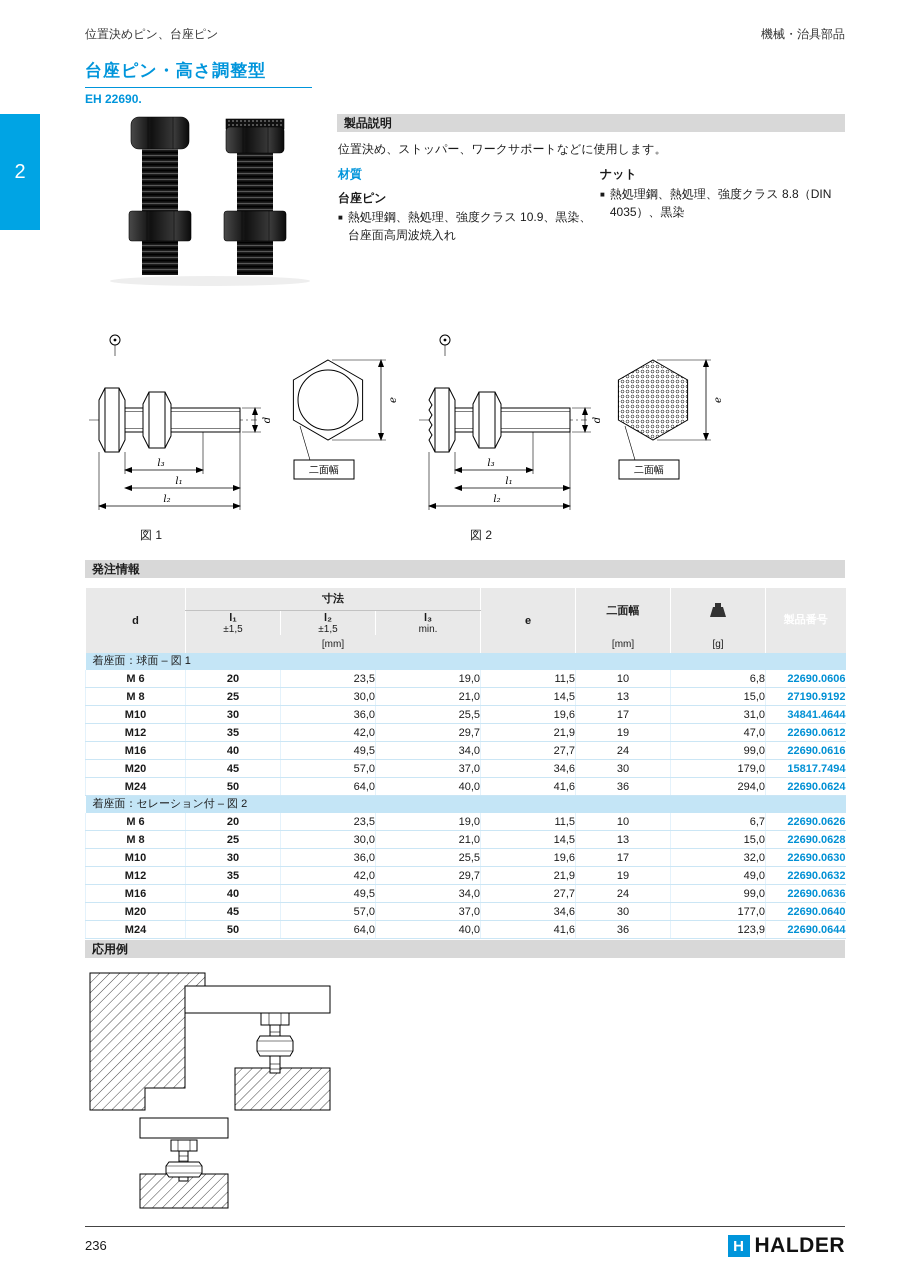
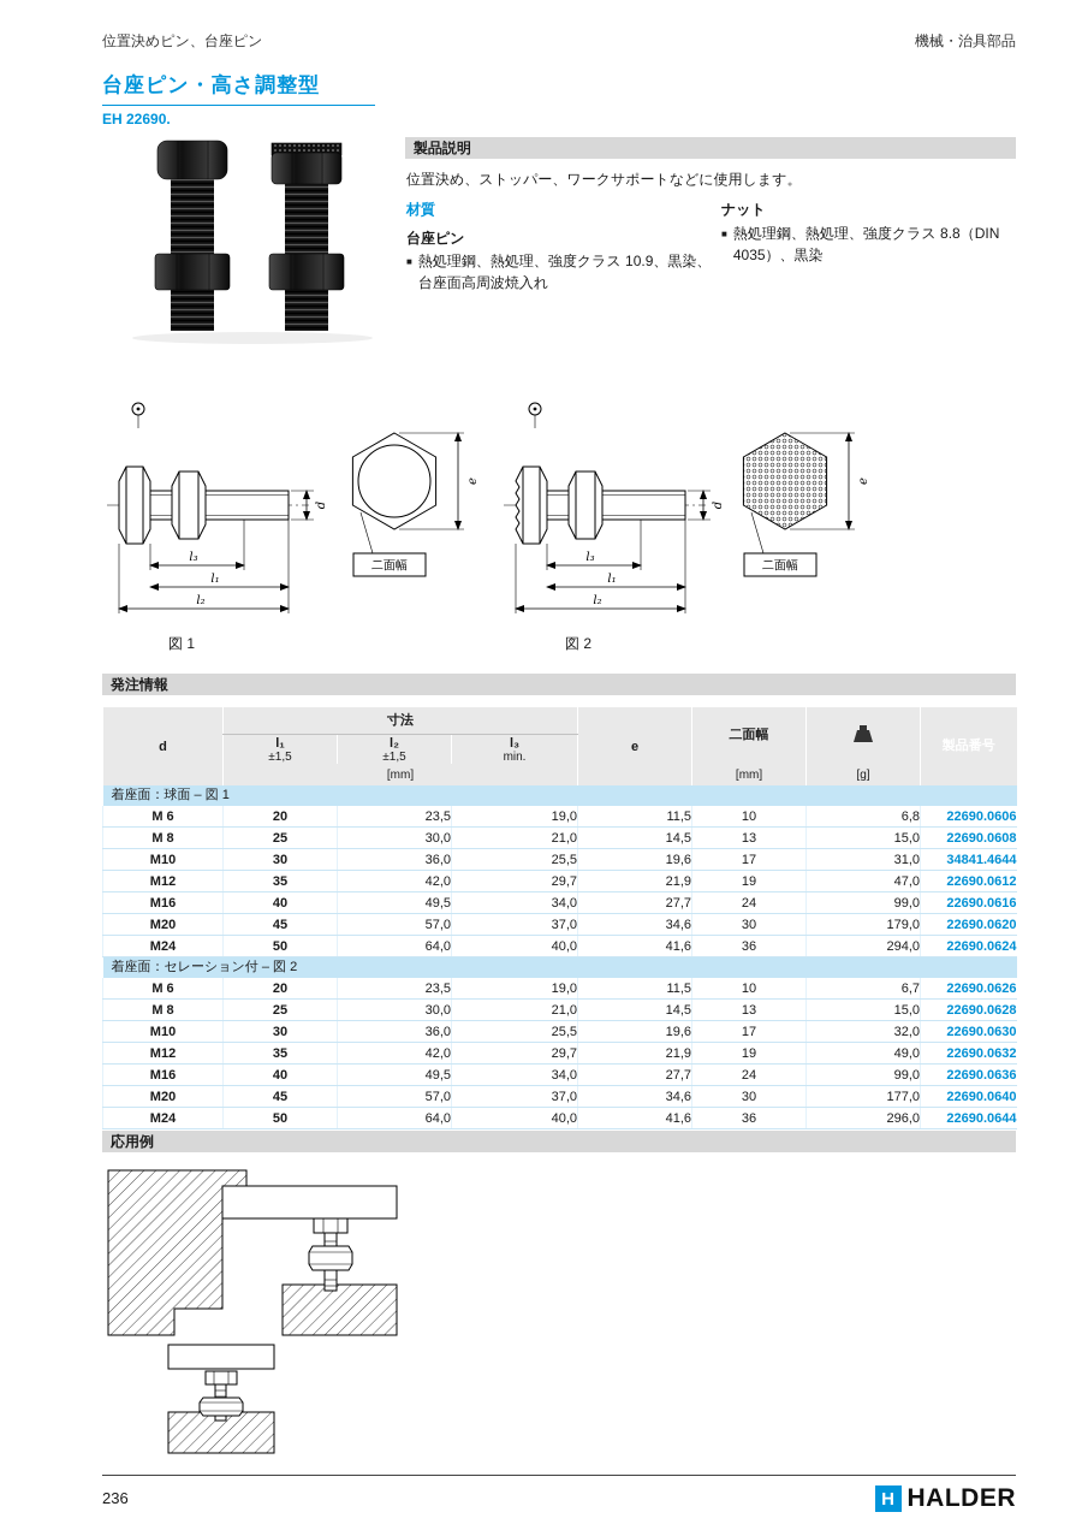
  位置決めピン、台座ピン
  機械・治具部品
  台座ピン・高さ調整型
  EH 22690.
- 2
  製品説明
  位置決め、ストッパー、ワークサポートなどに使用します。
  材質
  台座ピン
  ■
  熱処理鋼、熱処理、強度クラス 10.9、黒染、台座面高周波焼入れ
  ナット
  ■
  熱処理鋼、熱処理、強度クラス 8.8（DIN 4035）、黒染
  l₃
  l₁
  l₂
  二面幅
  l₃
  l₁
  l₂
  二面幅
  図 1
  図 2
  発注情報
  l₁±1,5	l₂±1,5	l₃min.
  [mm]	[mm]	[g]
  着座面：球面 – 図 1
  M 6	20	23,5	19,0	11,5	10	6,8	22690.0606
- M 8	25	30,0	21,0	14,5	13	15,0	27190.9192
+ M 8	25	30,0	21,0	14,5	13	15,0	22690.0608
  M10	30	36,0	25,5	19,6	17	31,0	34841.4644
  M12	35	42,0	29,7	21,9	19	47,0	22690.0612
  M16	40	49,5	34,0	27,7	24	99,0	22690.0616
- M20	45	57,0	37,0	34,6	30	179,0	15817.7494
+ M20	45	57,0	37,0	34,6	30	179,0	22690.0620
  M24	50	64,0	40,0	41,6	36	294,0	22690.0624
  着座面：セレーション付 – 図 2
  M 6	20	23,5	19,0	11,5	10	6,7	22690.0626
  M 8	25	30,0	21,0	14,5	13	15,0	22690.0628
  M10	30	36,0	25,5	19,6	17	32,0	22690.0630
  M12	35	42,0	29,7	21,9	19	49,0	22690.0632
  M16	40	49,5	34,0	27,7	24	99,0	22690.0636
  M20	45	57,0	37,0	34,6	30	177,0	22690.0640
- M24	50	64,0	40,0	41,6	36	123,9	22690.0644
+ M24	50	64,0	40,0	41,6	36	296,0	22690.0644
  応用例
  236
  H
  HALDER
